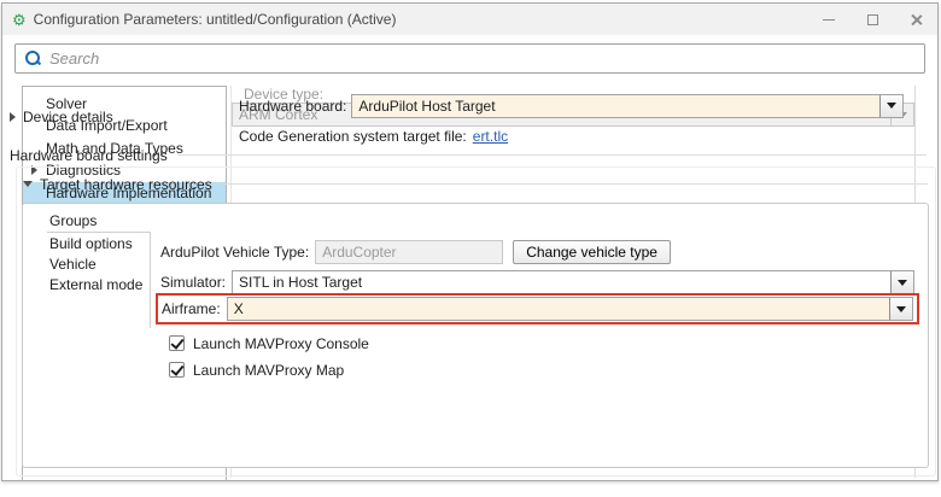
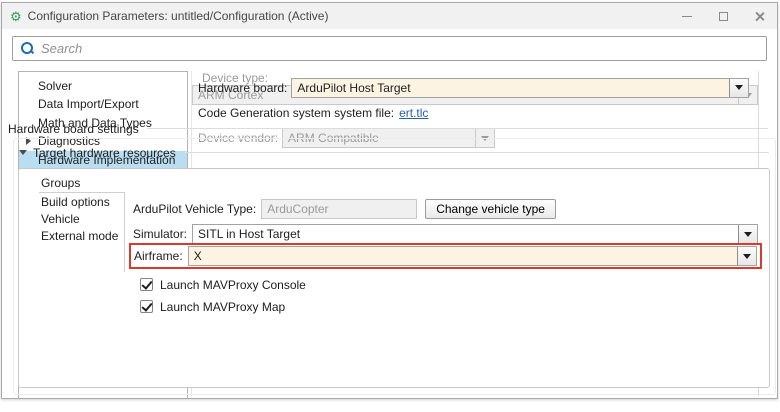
  ⚙
  Configuration Parameters: untitled/Configuration (Active)
  Search
  Solver
  Data Import/Export
  Math and Data Types
  Diagnostics
  Hardware Implementation
  Hardware board:
  ArduPilot Host Target
- Code Generation system target file:
+ Code Generation system system file:
  ert.tlc
+ Device vendor:
+ ARM Compatible
  Device type:
  ARM Cortex
- Device details
  Hardware board settings
  Target hardware resources
  Groups
  Build options
  Vehicle
  External mode
  ArduPilot Vehicle Type:
  ArduCopter
  Change vehicle type
  Simulator:
  SITL in Host Target
  Airframe:
  X
  Launch MAVProxy Console
  Launch MAVProxy Map
